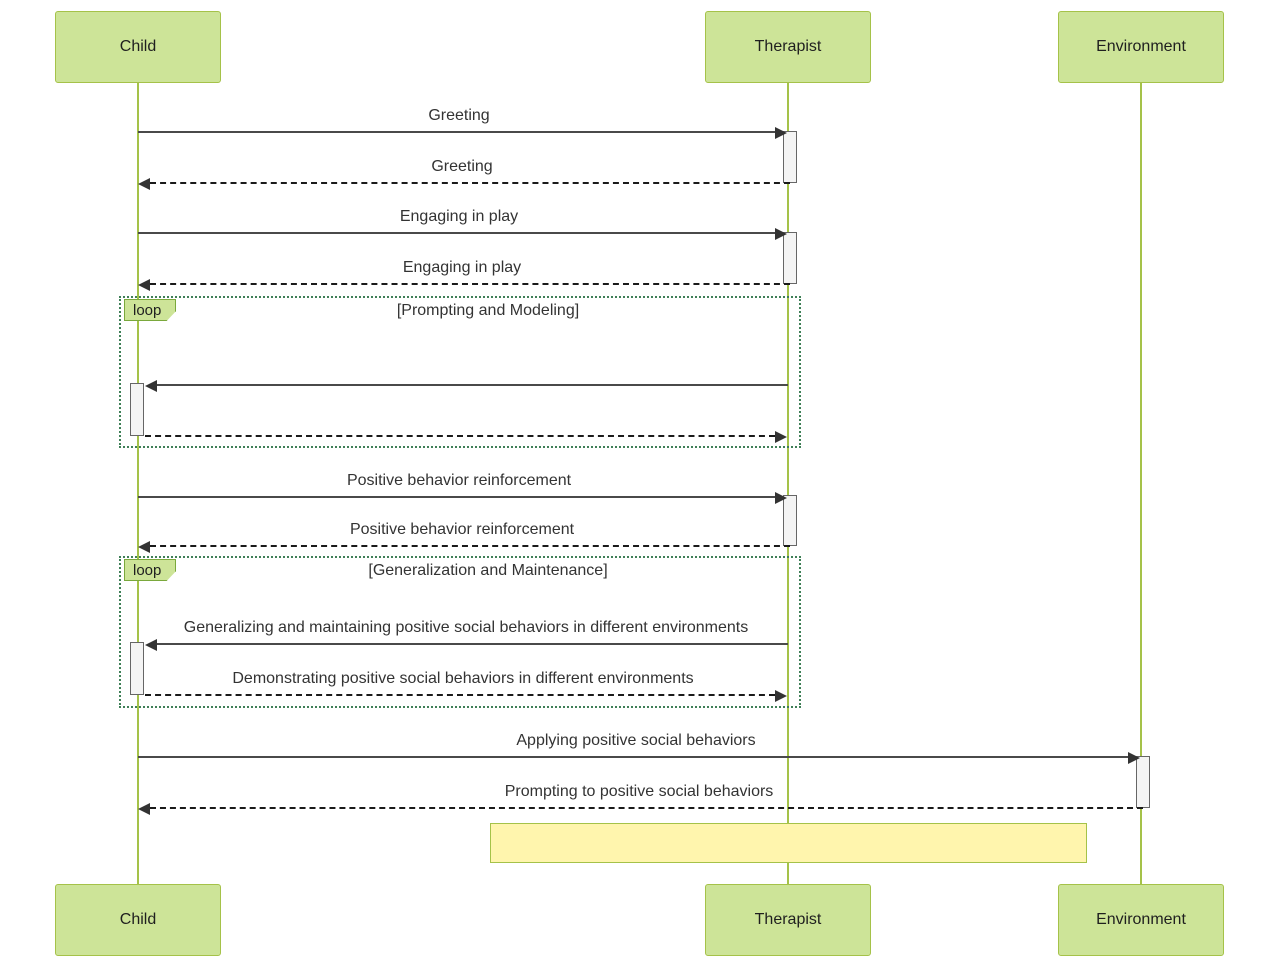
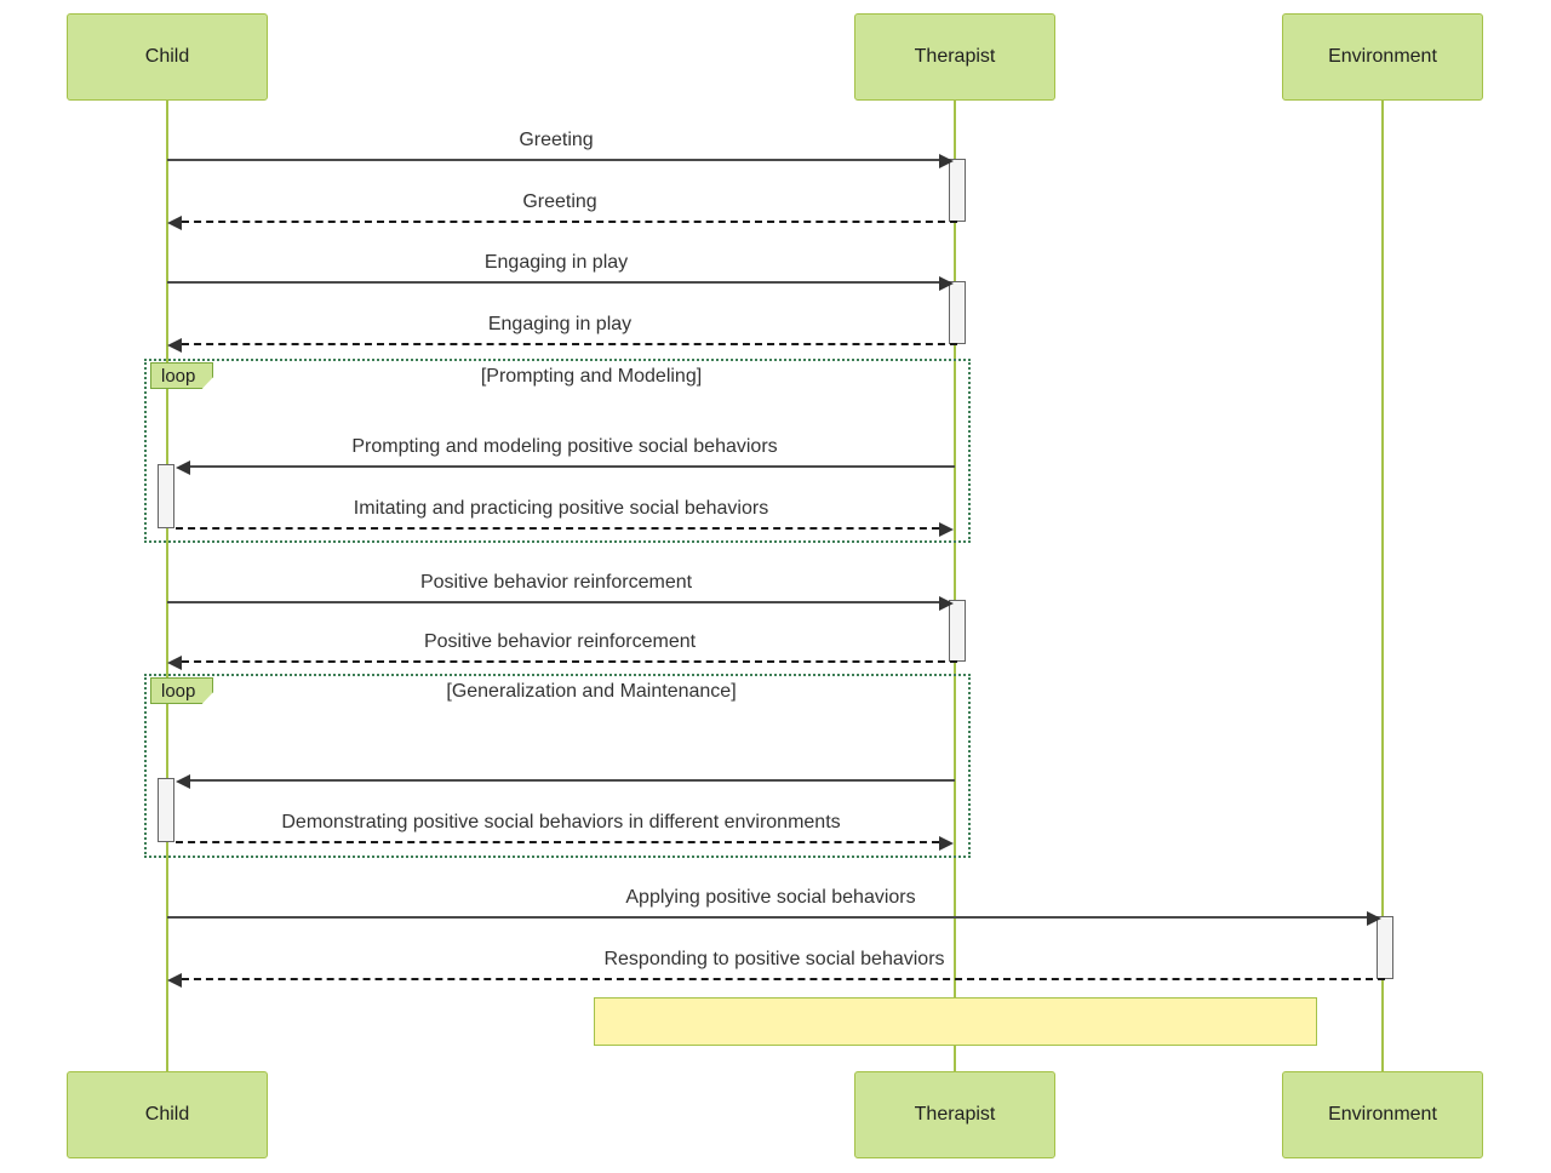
  Child
  Therapist
  Environment
  Child
  Therapist
  Environment
  loop
  [Prompting and Modeling]
  loop
  [Generalization and Maintenance]
  Greeting
  Greeting
  Engaging in play
  Engaging in play
+ Prompting and modeling positive social behaviors
+ Imitating and practicing positive social behaviors
  Positive behavior reinforcement
  Positive behavior reinforcement
- Generalizing and maintaining positive social behaviors in different environments
  Demonstrating positive social behaviors in different environments
  Applying positive social behaviors
- Prompting to positive social behaviors
+ Responding to positive social behaviors
